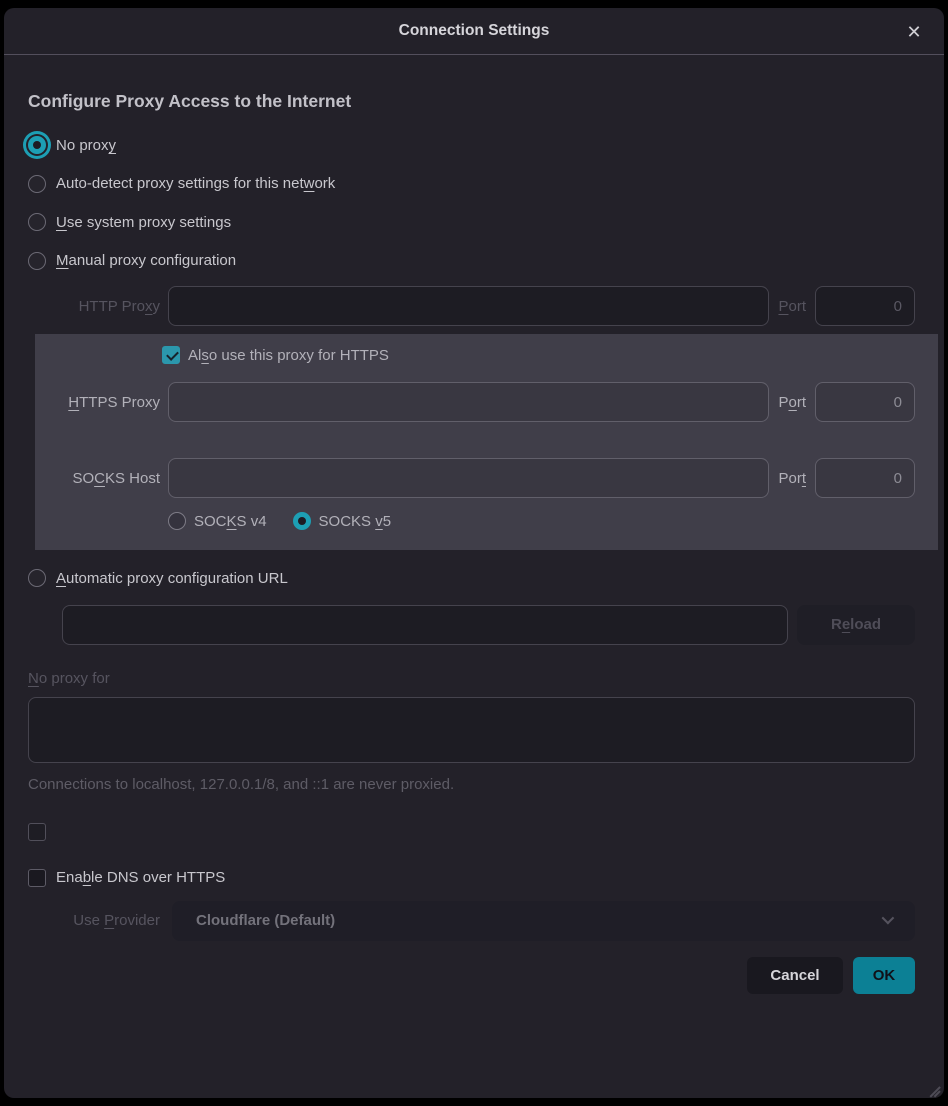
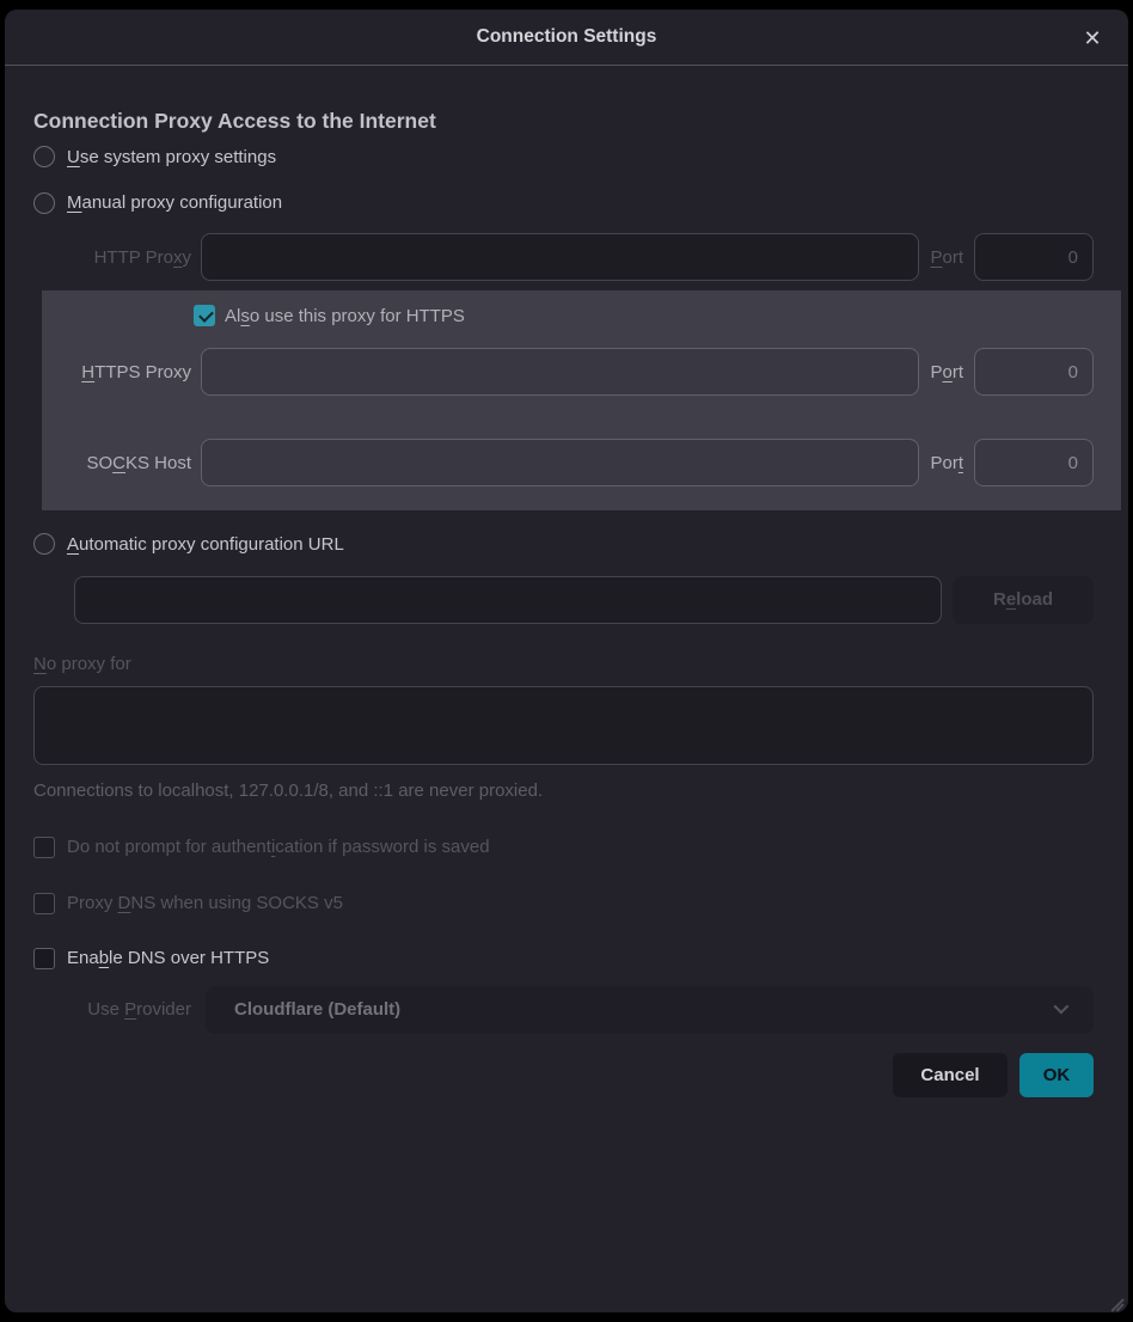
  Connection Settings
  ✕
- Configure Proxy Access to the Internet
+ Connection Proxy Access to the Internet
- No proxy
- Auto-detect proxy settings for this network
  Use system proxy settings
  Manual proxy configuration
  HTTP Proxy
  Port
  0
  Also use this proxy for HTTPS
  HTTPS Proxy
  Port
  0
  SOCKS Host
  Port
  0
- SOCKS v4
- SOCKS v5
  Automatic proxy configuration URL
  Reload
  No proxy for
  Connections to localhost, 127.0.0.1/8, and ::1 are never proxied.
+ Do not prompt for authentication if password is saved
+ Proxy DNS when using SOCKS v5
  Enable DNS over HTTPS
  Use Provider
  Cloudflare (Default)
  Cancel
  OK
